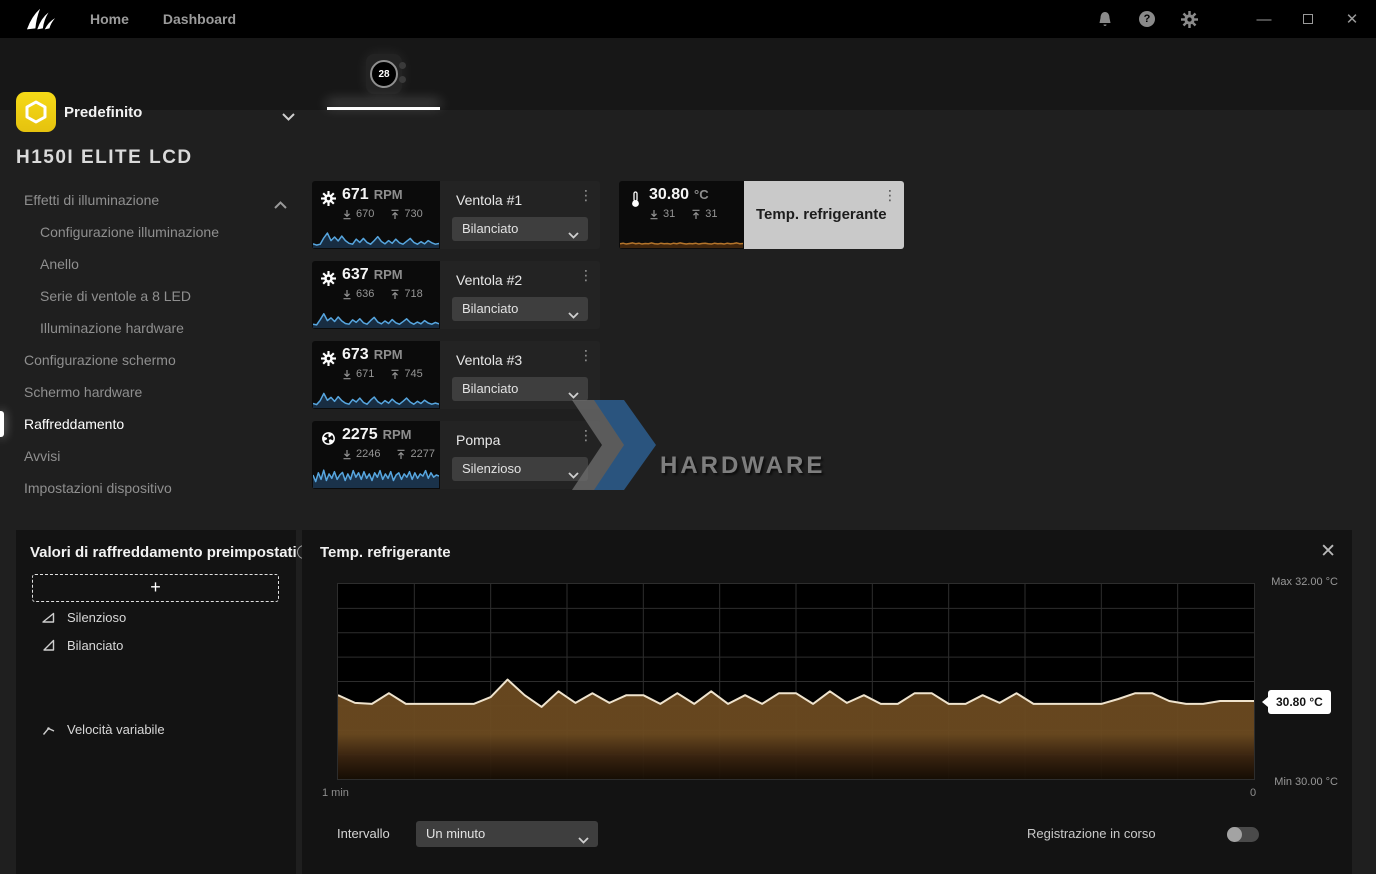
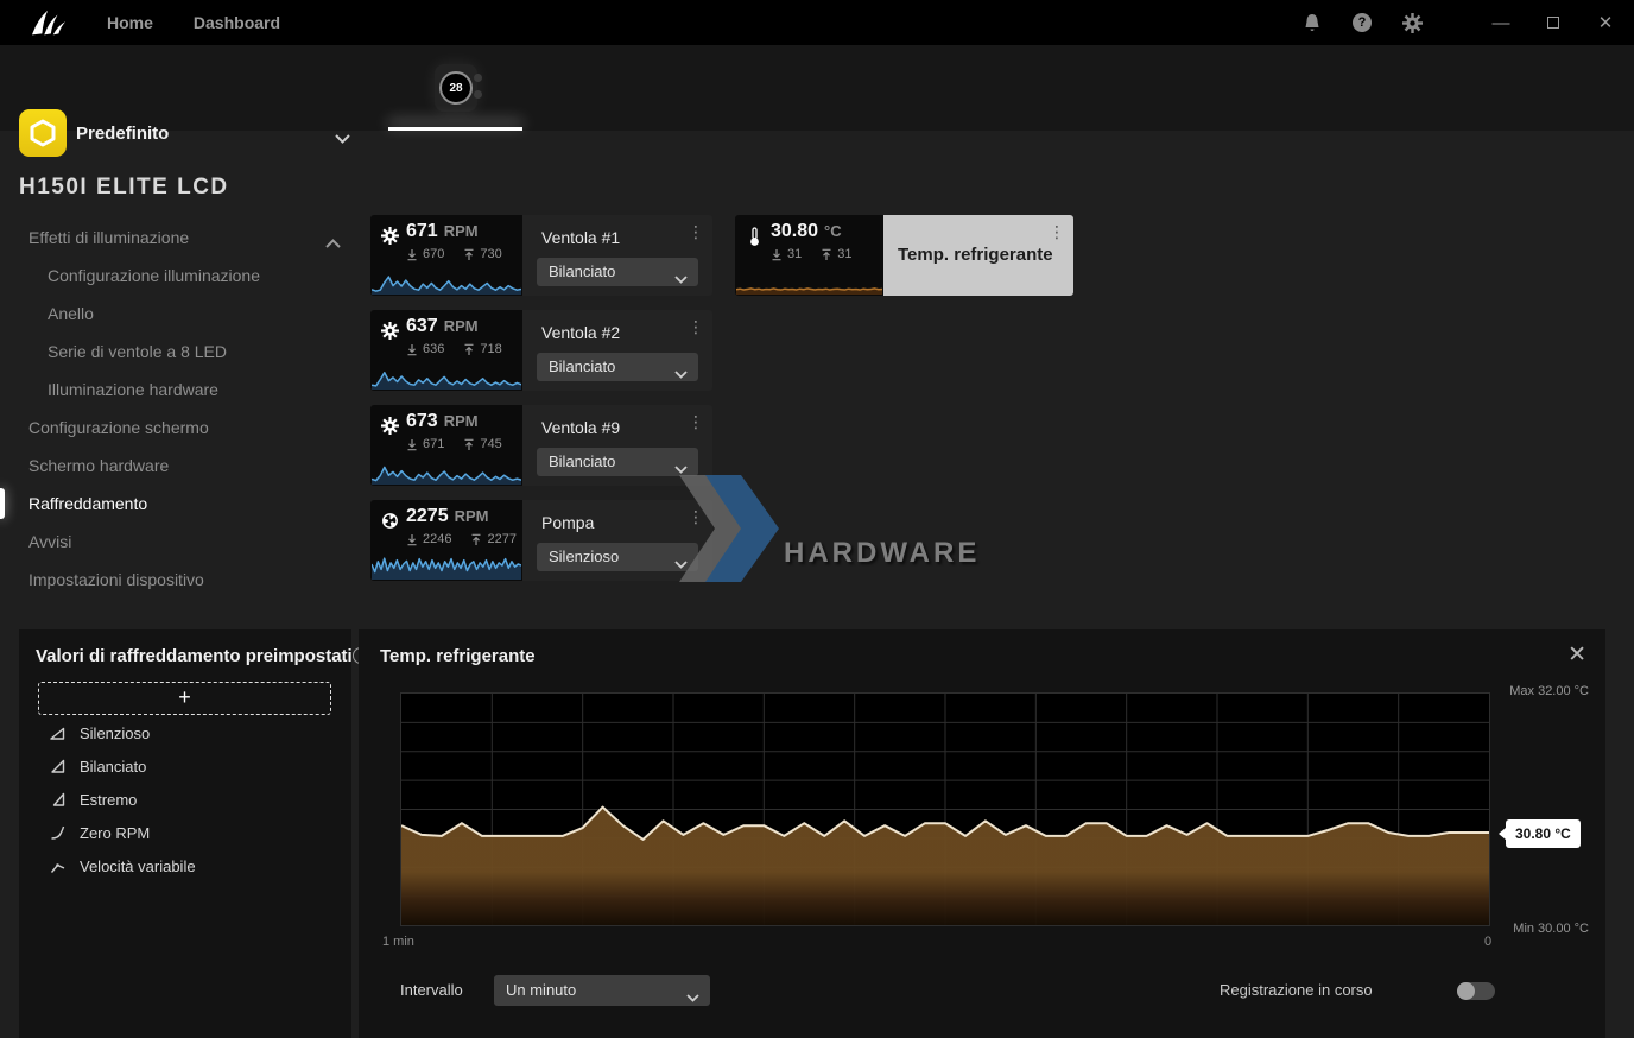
  Home
  Dashboard
  ?
  —
  ✕
  Predefinito
  28
  H150I ELITE LCD
  Effetti di illuminazione
  Configurazione illuminazione
  Anello
  Serie di ventole a 8 LED
  Illuminazione hardware
  Configurazione schermo
  Schermo hardware
  Raffreddamento
  Avvisi
  Impostazioni dispositivo
  671 RPM
  670
  730
  Ventola #1
  ⋮
  Bilanciato
  637 RPM
  636
  718
  Ventola #2
  ⋮
  Bilanciato
  673 RPM
  671
  745
- Ventola #3
+ Ventola #9
  ⋮
  Bilanciato
  2275 RPM
  2246
  2277
  Pompa
  ⋮
  Silenzioso
  30.80 °C
  31
  31
  Temp. refrigerante
  ⋮
  HARDWARE
  Valori di raffreddamento preimpostati
  +
  Silenzioso
  Bilanciato
+ Estremo
+ Zero RPM
  Velocità variabile
  Temp. refrigerante
  ✕
  Max 32.00 °C
  Min 30.00 °C
  30.80 °C
  1 min
  0
  Intervallo
  Un minuto
  Registrazione in corso
